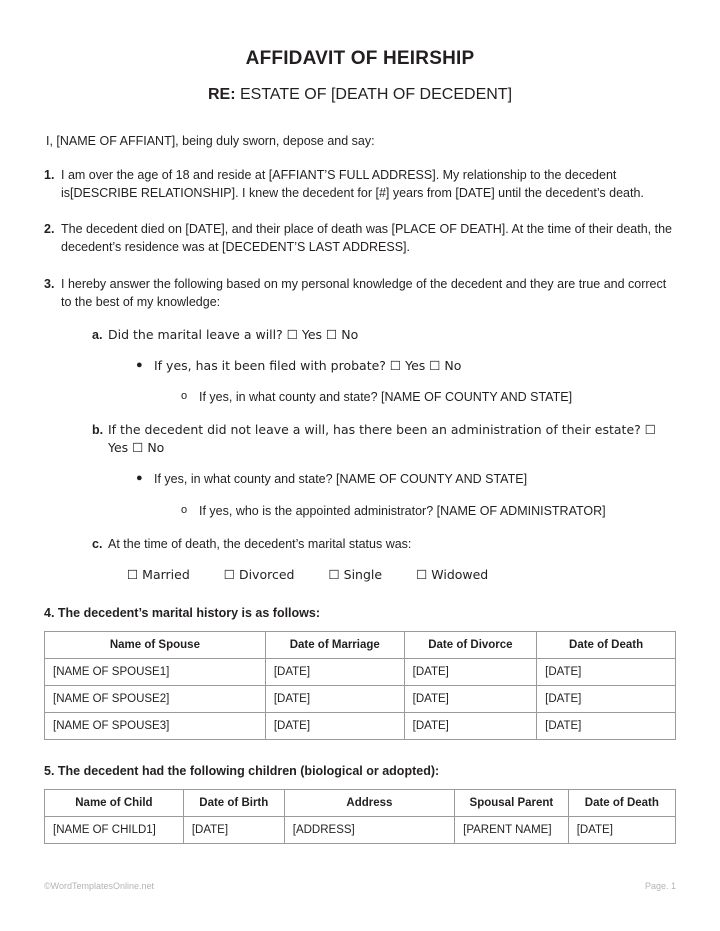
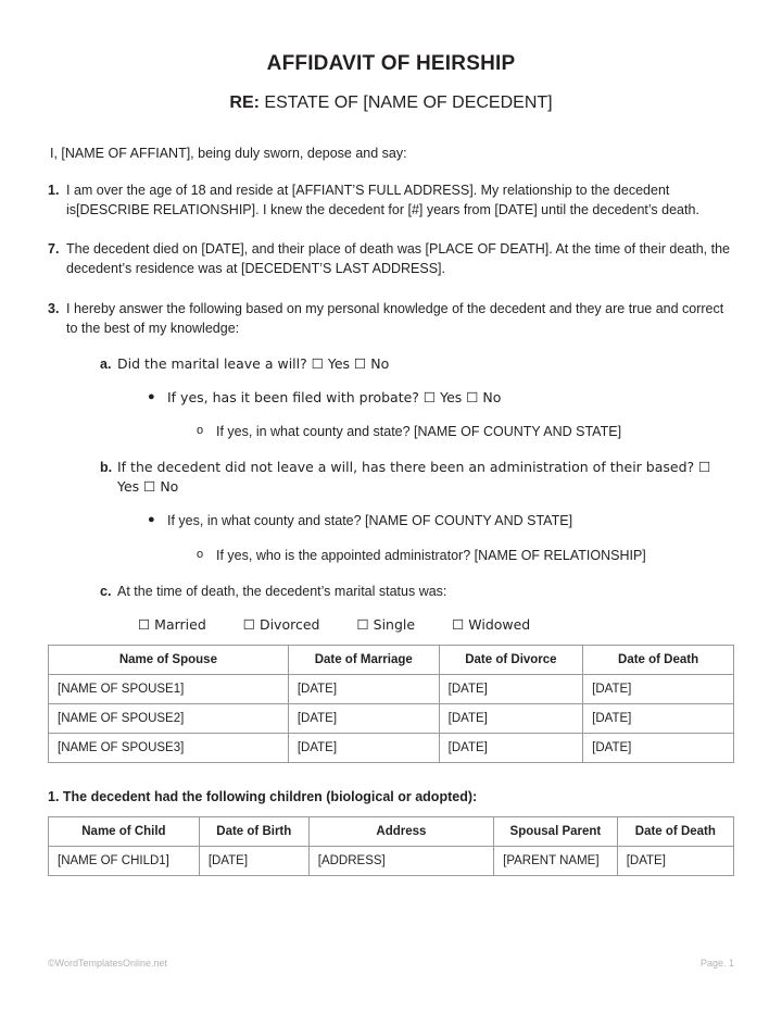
  AFFIDAVIT OF HEIRSHIP
- RE: ESTATE OF [DEATH OF DECEDENT]
+ RE: ESTATE OF [NAME OF DECEDENT]
  I, [NAME OF AFFIANT], being duly sworn, depose and say:
  1.
  I am over the age of 18 and reside at [AFFIANT’S FULL ADDRESS]. My relationship to the decedent is[DESCRIBE RELATIONSHIP]. I knew the decedent for [#] years from [DATE] until the decedent’s death.
- 2.
+ 7.
  The decedent died on [DATE], and their place of death was [PLACE OF DEATH]. At the time of their death, the decedent’s residence was at [DECEDENT’S LAST ADDRESS].
  3.
  I hereby answer the following based on my personal knowledge of the decedent and they are true and correct to the best of my knowledge:
  a.
  Did the marital leave a will? ☐ Yes ☐ No
  ●
  If yes, has it been filed with probate? ☐ Yes ☐ No
  o
  If yes, in what county and state? [NAME OF COUNTY AND STATE]
  b.
- If the decedent did not leave a will, has there been an administration of their estate? ☐ Yes ☐ No
+ If the decedent did not leave a will, has there been an administration of their based? ☐ Yes ☐ No
  ●
  If yes, in what county and state? [NAME OF COUNTY AND STATE]
  o
- If yes, who is the appointed administrator? [NAME OF ADMINISTRATOR]
+ If yes, who is the appointed administrator? [NAME OF RELATIONSHIP]
  c.
  At the time of death, the decedent’s marital status was:
  ☐ Married
  ☐ Divorced
  ☐ Single
  ☐ Widowed
- 4. The decedent’s marital history is as follows:
  Name of Spouse	Date of Marriage	Date of Divorce	Date of Death
  [NAME OF SPOUSE1]	[DATE]	[DATE]	[DATE]
  [NAME OF SPOUSE2]	[DATE]	[DATE]	[DATE]
  [NAME OF SPOUSE3]	[DATE]	[DATE]	[DATE]
- 5. The decedent had the following children (biological or adopted):
+ 1. The decedent had the following children (biological or adopted):
  Name of Child	Date of Birth	Address	Spousal Parent	Date of Death
  [NAME OF CHILD1]	[DATE]	[ADDRESS]	[PARENT NAME]	[DATE]
  ©WordTemplatesOnline.net
  Page. 1
